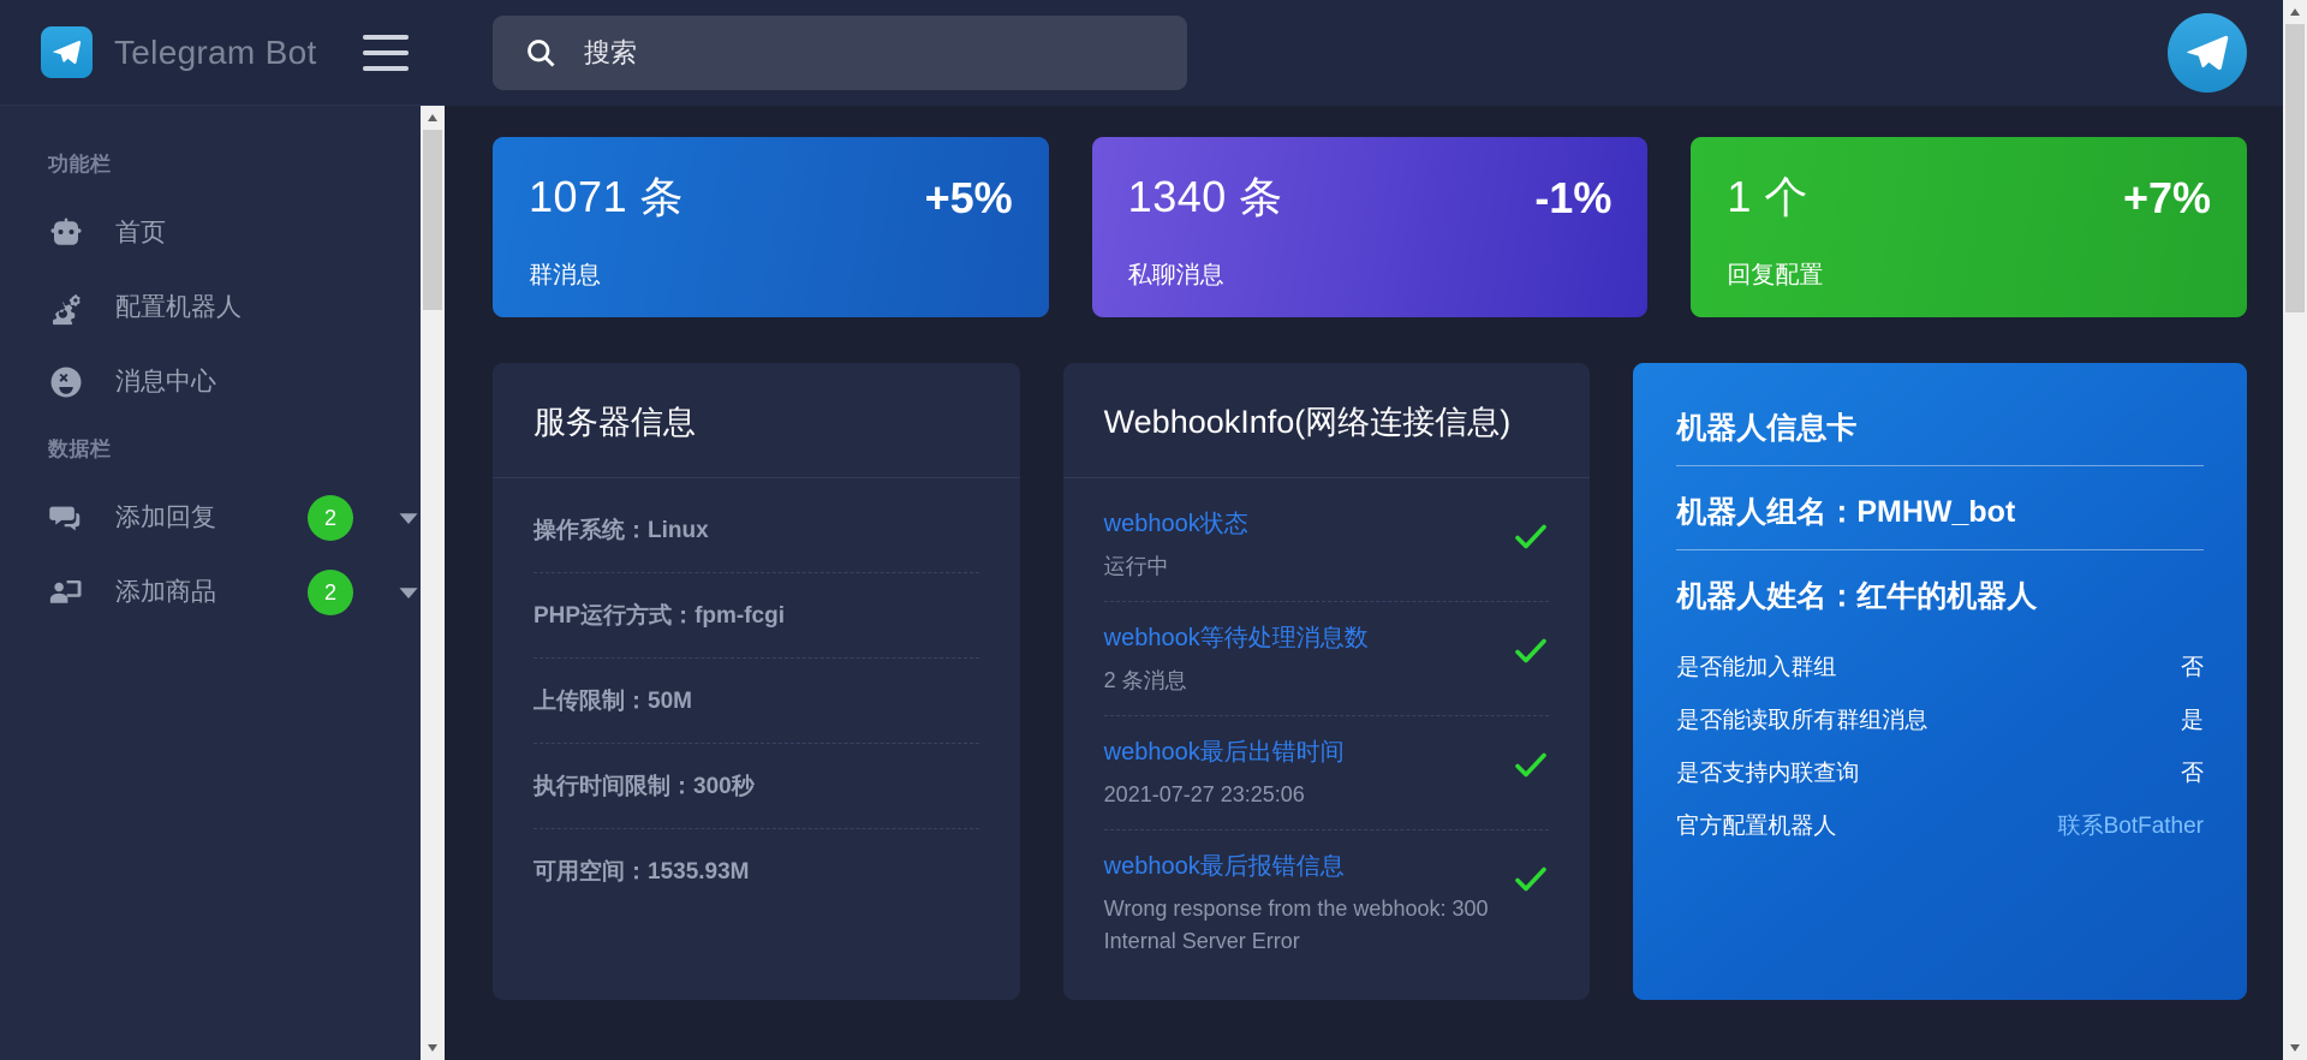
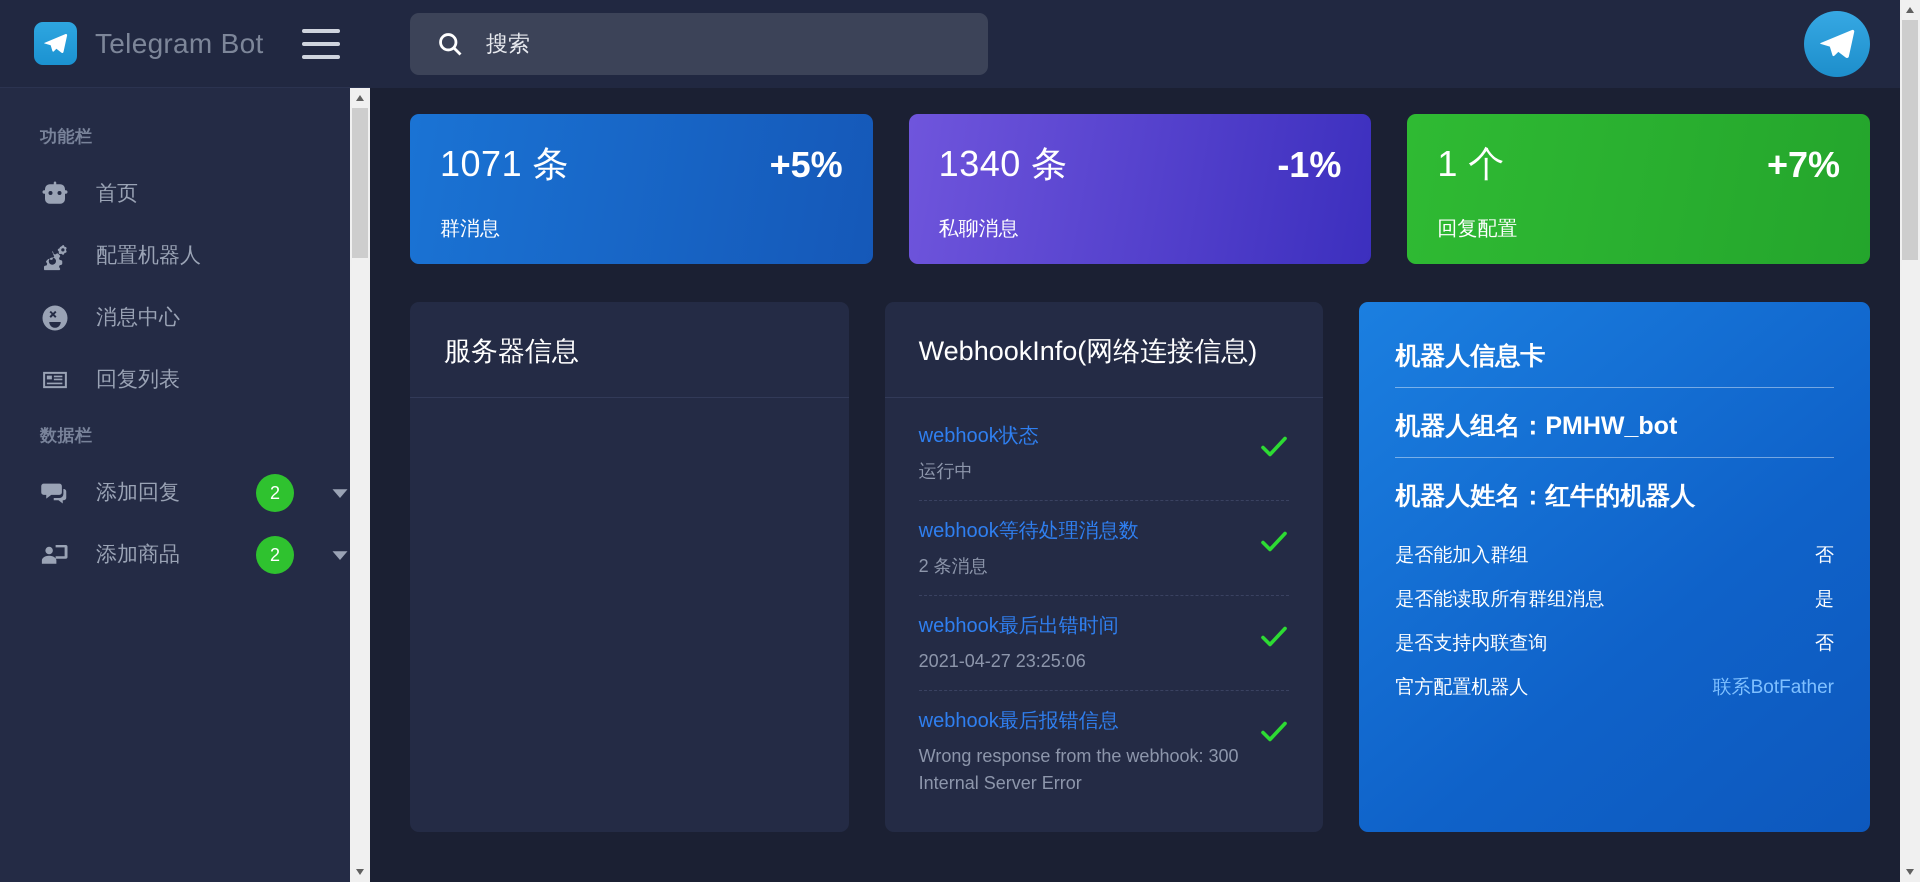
  Telegram Bot
  功能栏
  首页
  配置机器人
  消息中心
+ 回复列表
  数据栏
  添加回复
  2
  添加商品
  2
  搜索
  1071 条
  +5%
  群消息
  1340 条
  -1%
  私聊消息
  1 个
  +7%
  回复配置
  服务器信息
- 操作系统：Linux
- PHP运行方式：fpm-fcgi
- 上传限制：50M
- 执行时间限制：300秒
- 可用空间：1535.93M
  WebhookInfo(网络连接信息)
  webhook状态
  运行中
  webhook等待处理消息数
  2 条消息
  webhook最后出错时间
- 2021-07-27 23:25:06
+ 2021-04-27 23:25:06
  webhook最后报错信息
  Wrong response from the webhook: 300 Internal Server Error
  机器人信息卡
  机器人组名：PMHW_bot
  机器人姓名：红牛的机器人
  是否能加入群组
  否
  是否能读取所有群组消息
  是
  是否支持内联查询
  否
  官方配置机器人
  联系BotFather
